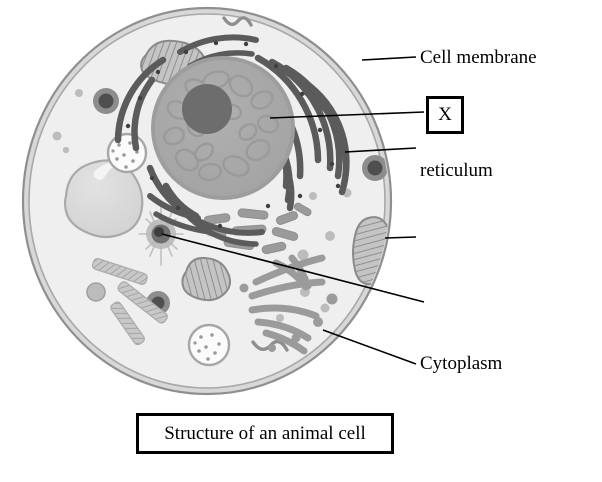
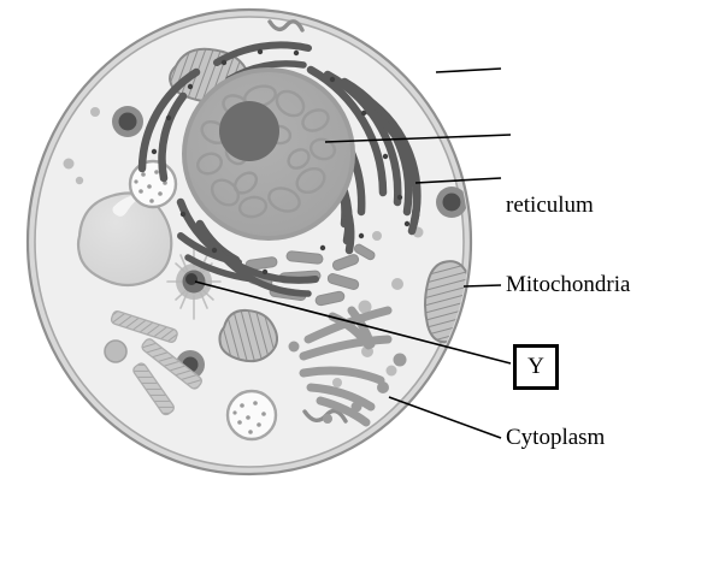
- Cell membrane
- X
  reticulum
+ Mitochondria
+ Y
  Cytoplasm
- Structure of an animal cell
